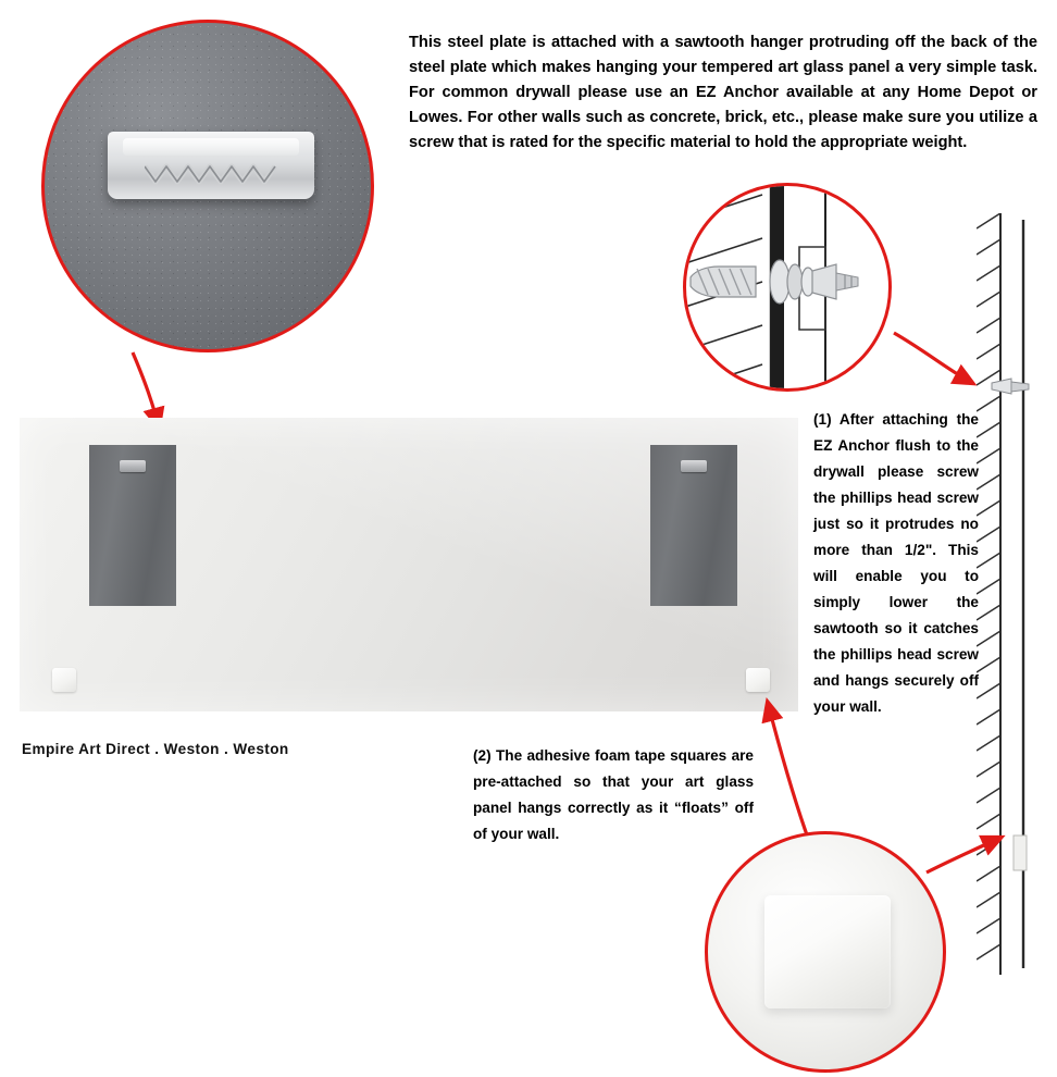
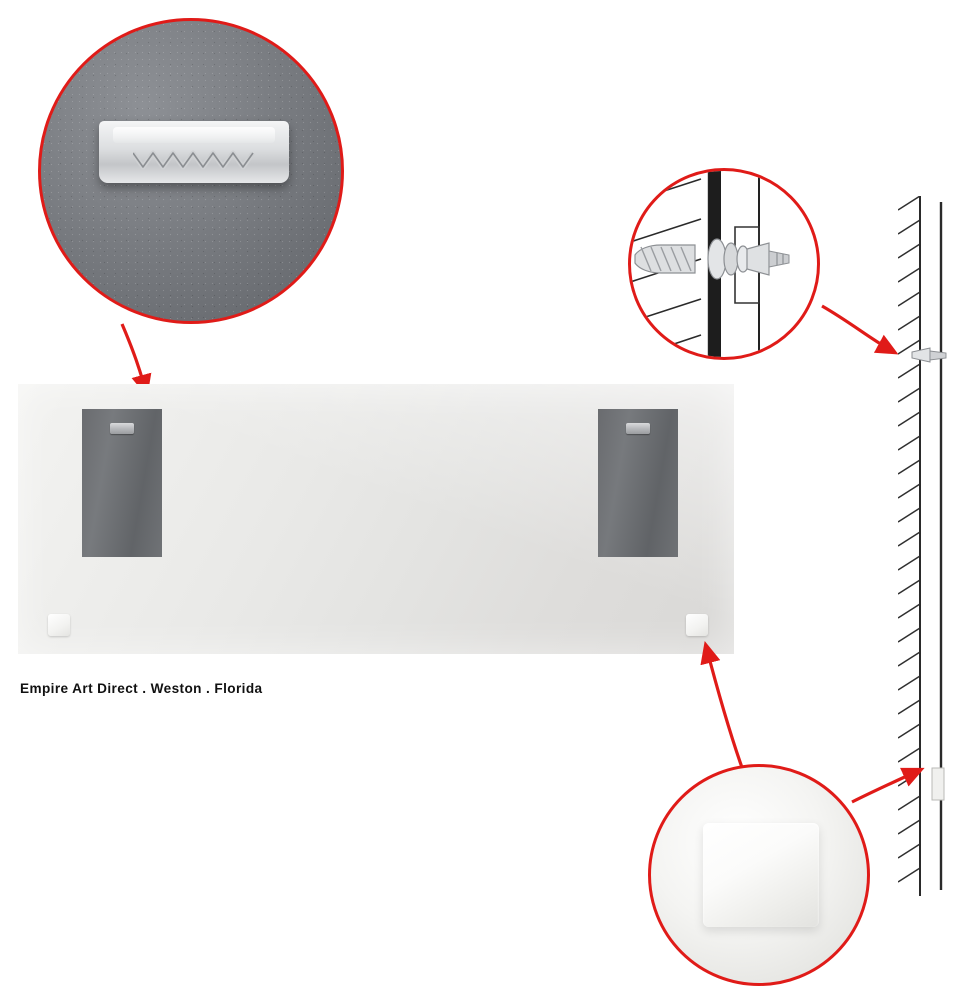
- This steel plate is attached with a sawtooth hanger protruding off the back of the steel plate which makes hanging your tempered art glass panel a very simple task. For common drywall please use an EZ Anchor available at any Home Depot or Lowes. For other walls such as concrete, brick, etc., please make sure you utilize a screw that is rated for the specific material to hold the appropriate weight.
- (1) After attaching the EZ Anchor flush to the drywall please screw the phillips head screw just so it protrudes no more than 1/2". This will enable you to simply lower the sawtooth so it catches the phillips head screw and hangs securely off your wall.
- Empire Art Direct . Weston . Weston
+ Empire Art Direct . Weston . Florida
- (2) The adhesive foam tape squares are pre-attached so that your art glass panel hangs correctly as it “floats” off of your wall.
